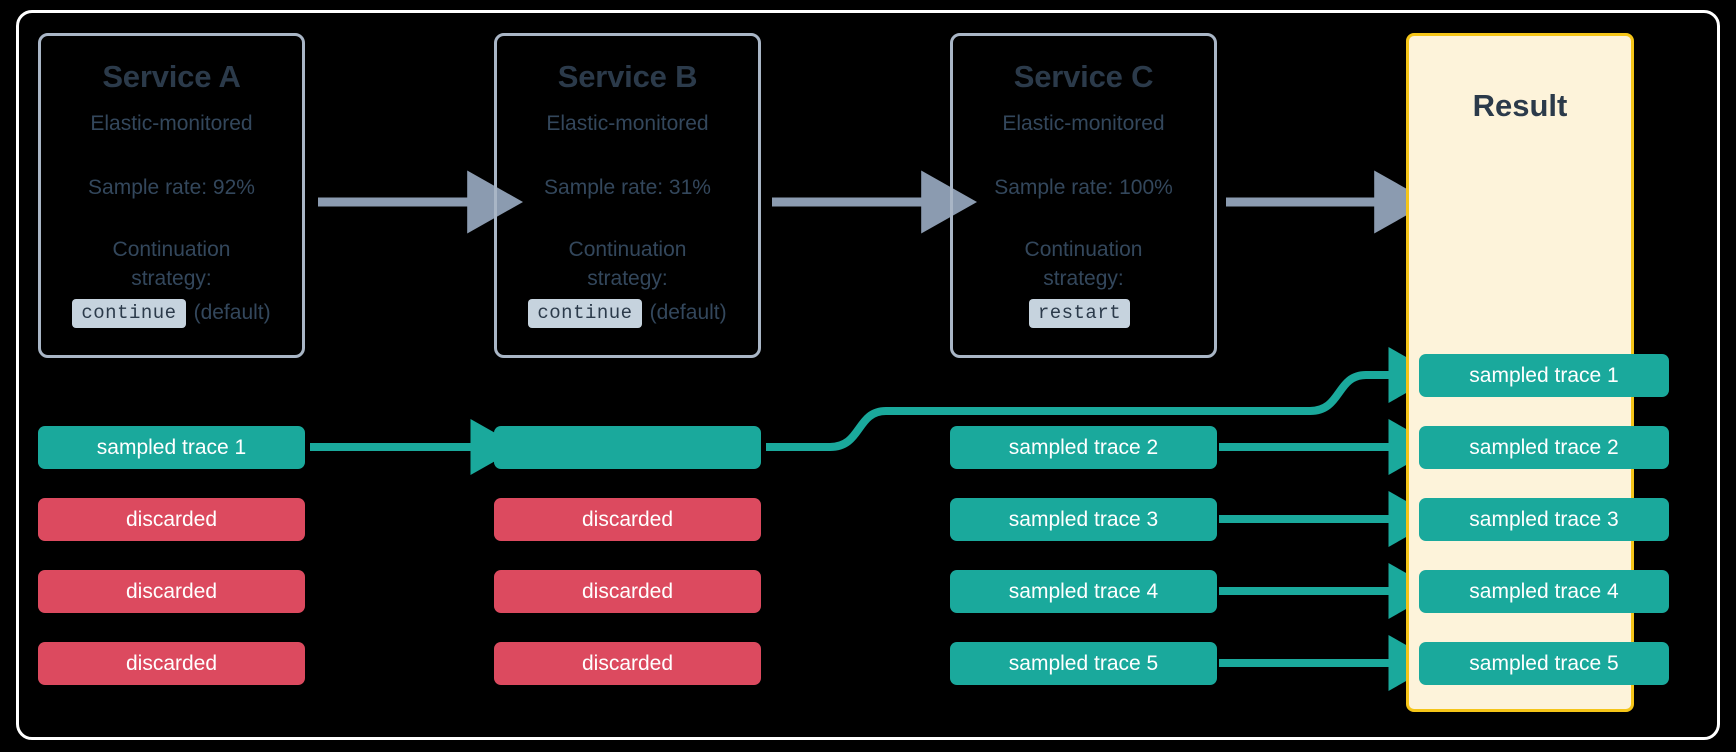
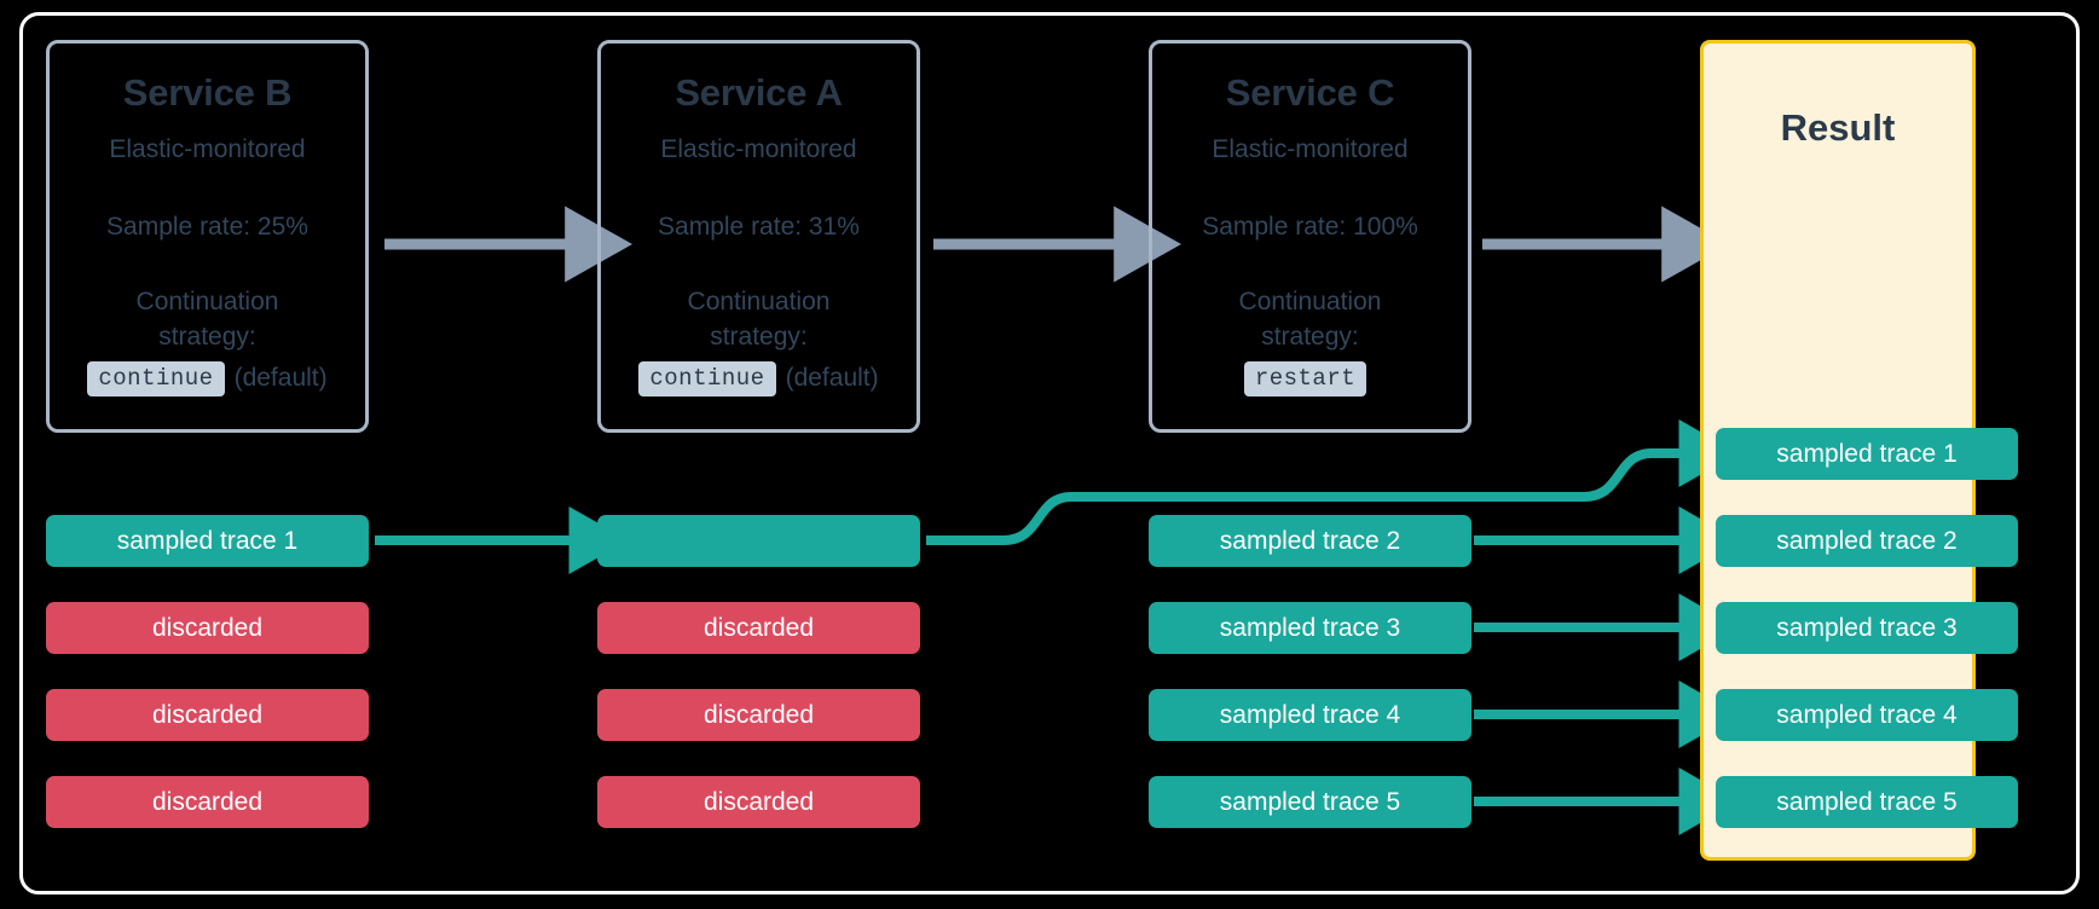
  Result
- Service A
+ Service B
  Elastic-monitored
- Sample rate: 92%
+ Sample rate: 25%
  Continuation strategy:
  continue
  (default)
- Service B
+ Service A
  Elastic-monitored
  Sample rate: 31%
  Continuation strategy:
  continue
  (default)
  Service C
  Elastic-monitored
  Sample rate: 100%
  Continuation strategy:
  restart
  sampled trace 1
  discarded
  discarded
  discarded
  discarded
  discarded
  discarded
  sampled trace 2
  sampled trace 3
  sampled trace 4
  sampled trace 5
  sampled trace 1
  sampled trace 2
  sampled trace 3
  sampled trace 4
  sampled trace 5
